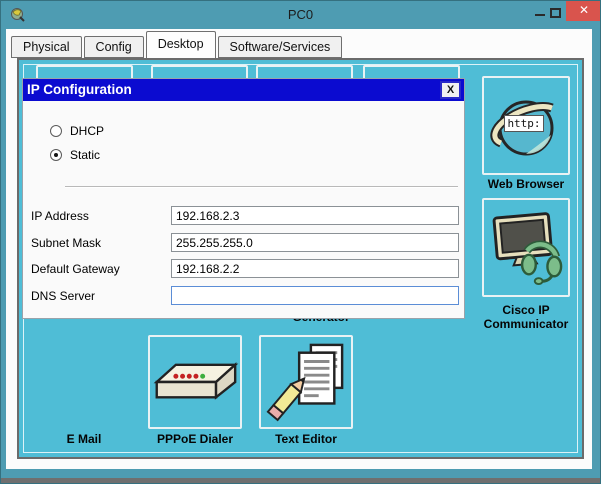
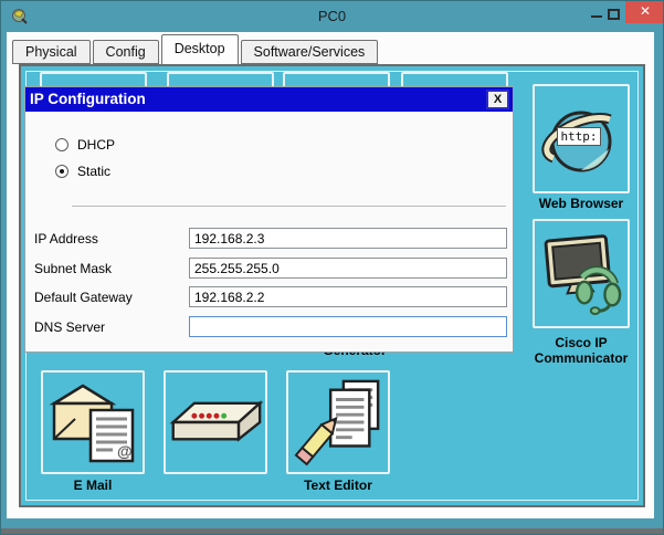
  PC0
  ✕
  Physical
  Config
  Desktop
  Software/Services
  http:
  Web Browser
  Cisco IP
  Communicator
+ @
  E Mail
- PPPoE Dialer
  Text Editor
  IP Configuration
  X
  DHCP
  Static
  IP Address
  192.168.2.3
  Subnet Mask
  255.255.255.0
  Default Gateway
  192.168.2.2
  DNS Server
